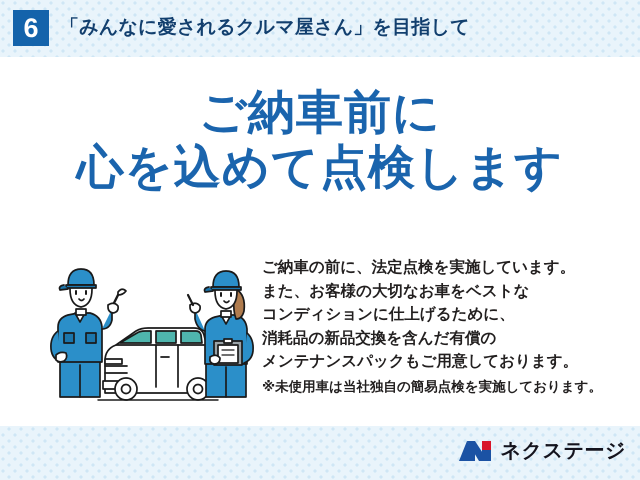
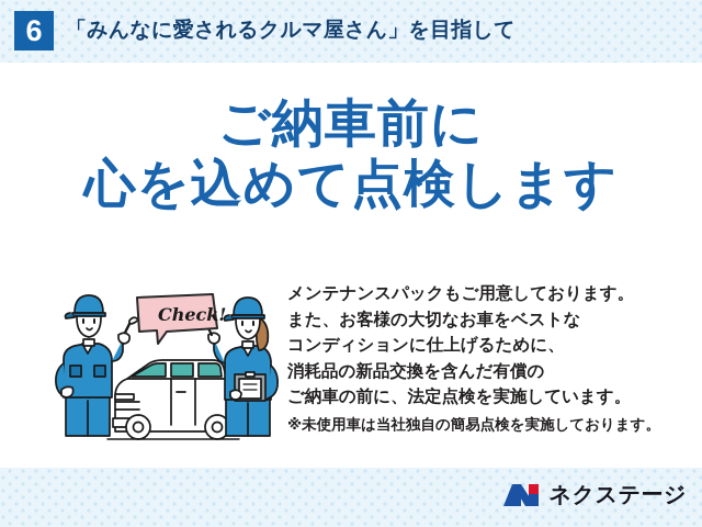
  6
  「みんなに愛されるクルマ屋さん」を目指して
  ご納車前に
  心を込めて点検します
+ Check!
- ご納車の前に、法定点検を実施しています。
+ メンテナンスパックもご用意しております。
  また、お客様の大切なお車をベストな
  コンディションに仕上げるために、
  消耗品の新品交換を含んだ有償の
- メンテナンスパックもご用意しております。
+ ご納車の前に、法定点検を実施しています。
  ※未使用車は当社独自の簡易点検を実施しております。
  ネクステージ
